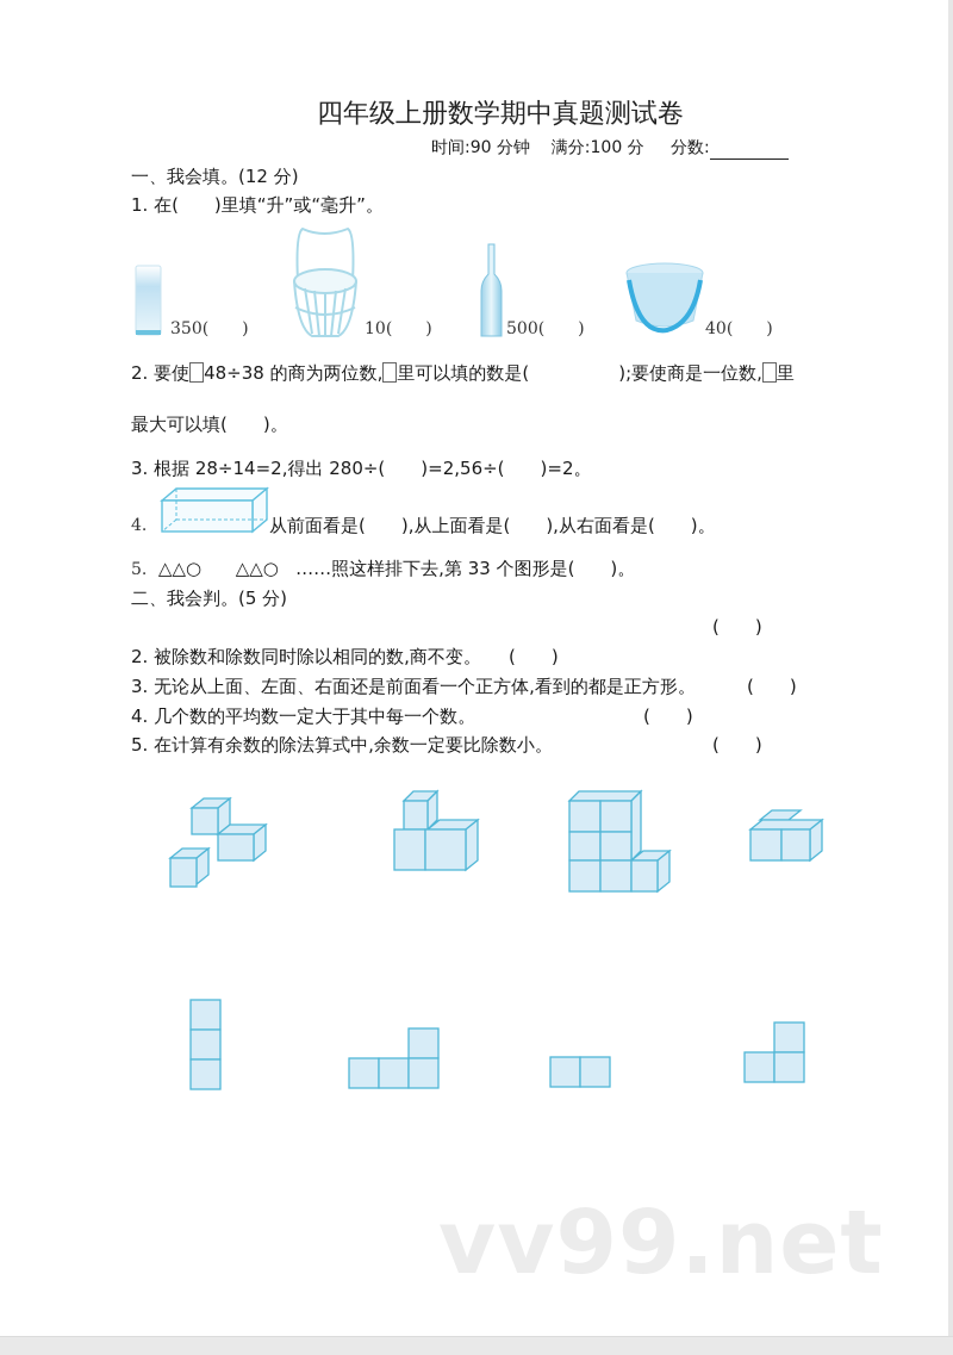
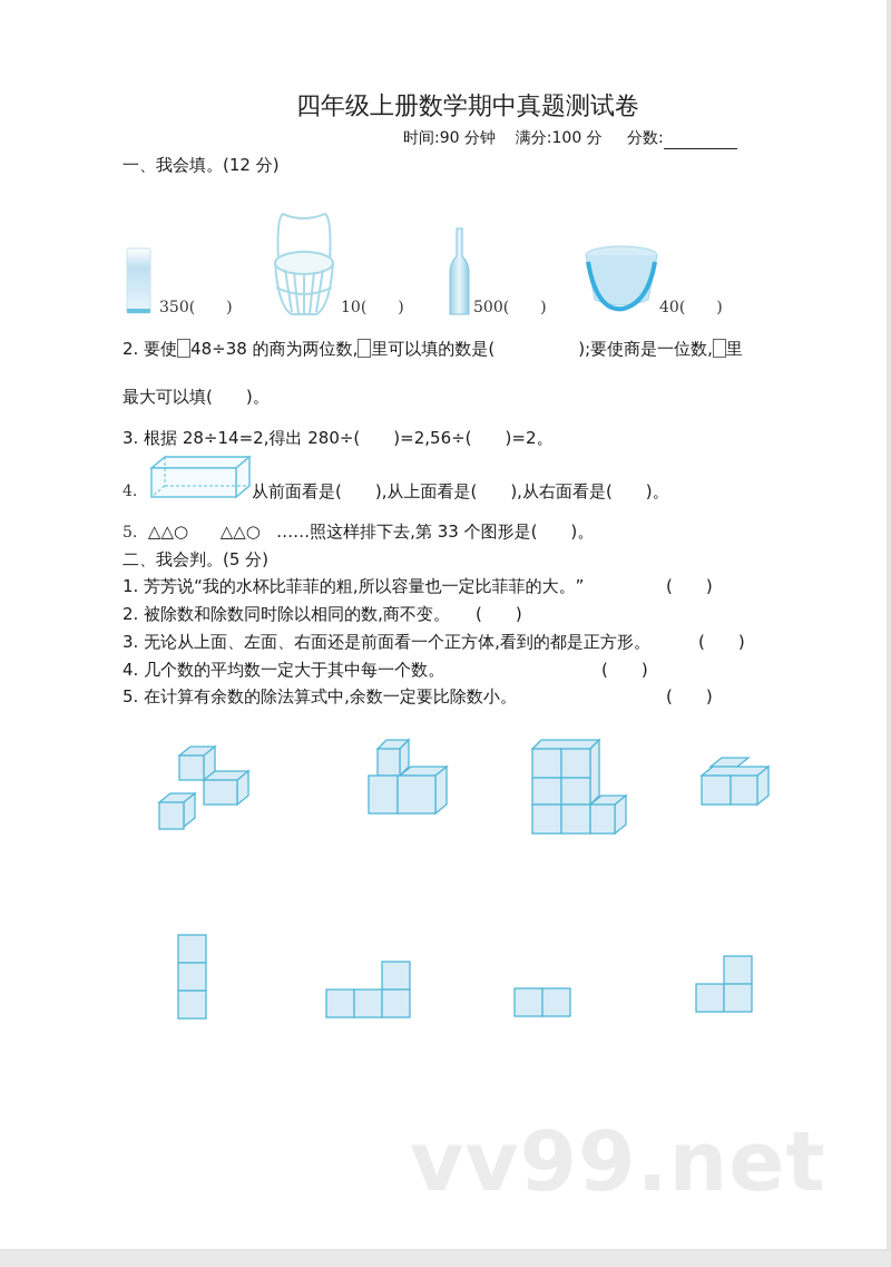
  四年级上册数学期中真题测试卷
  时间:90 分钟 满分:100 分 分数:
  一、我会填。(12 分)
- 1. 在( )里填“升”或“毫升”。
  350( )
  10( )
  500( )
  40( )
  2. 要使 48÷38 的商为两位数, 里可以填的数是( );要使商是一位数, 里
  最大可以填( )。
  3. 根据 28÷14=2,得出 280÷( )=2,56÷( )=2。
  4.
  从前面看是( ),从上面看是( ),从右面看是( )。
  5. △△○ △△○ ……照这样排下去,第 33 个图形是( )。
  二、我会判。(5 分)
+ 1. 芳芳说“我的水杯比菲菲的粗,所以容量也一定比菲菲的大。”
  ( )
  2. 被除数和除数同时除以相同的数,商不变。
  ( )
  3. 无论从上面、左面、右面还是前面看一个正方体,看到的都是正方形。
  ( )
  4. 几个数的平均数一定大于其中每一个数。
  ( )
  5. 在计算有余数的除法算式中,余数一定要比除数小。
  ( )
